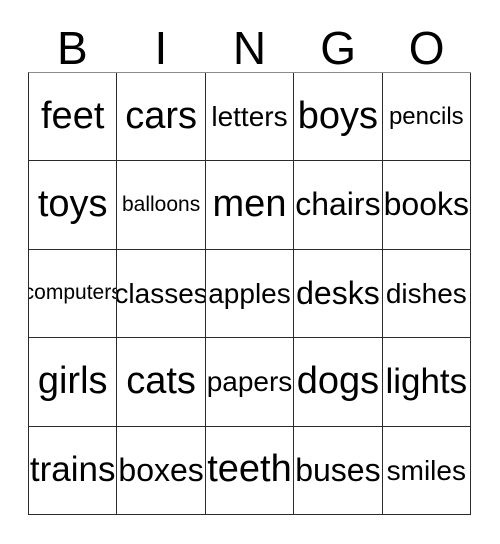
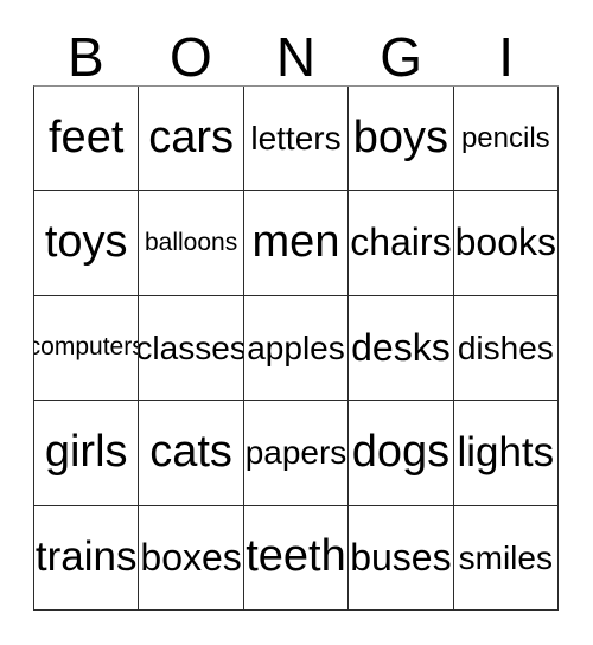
  B
- I
+ O
  N
  G
- O
+ I
  feet
  cars
  letters
  boys
  pencils
  toys
  balloons
  men
  chairs
  books
  computer
  classes
  apples
  desks
  dishes
  girls
  cats
  papers
  dogs
  lights
  trains
  boxes
  teeth
  buses
  smiles
